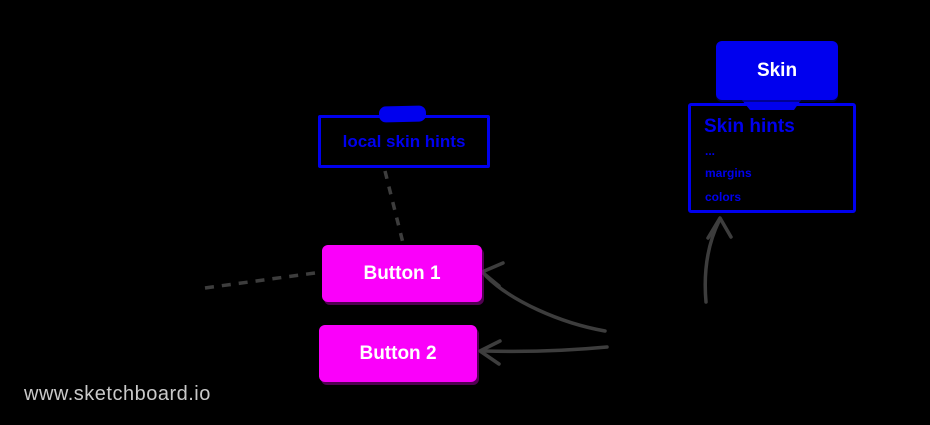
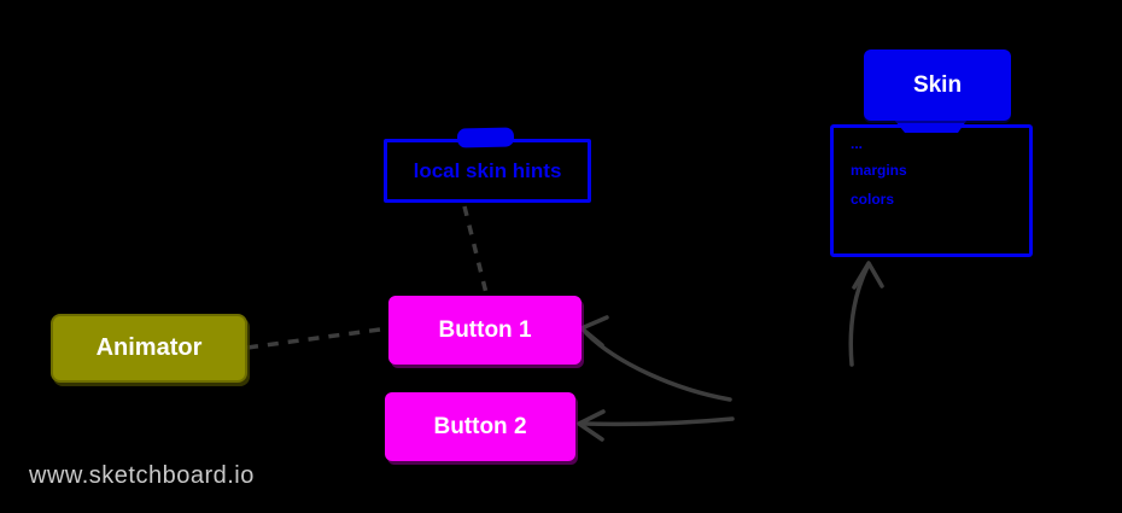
  Skin
- Skin hints
  ...
  margins
  colors
  local skin hints
+ Animator
  Button 1
  Button 2
  www.sketchboard.io
